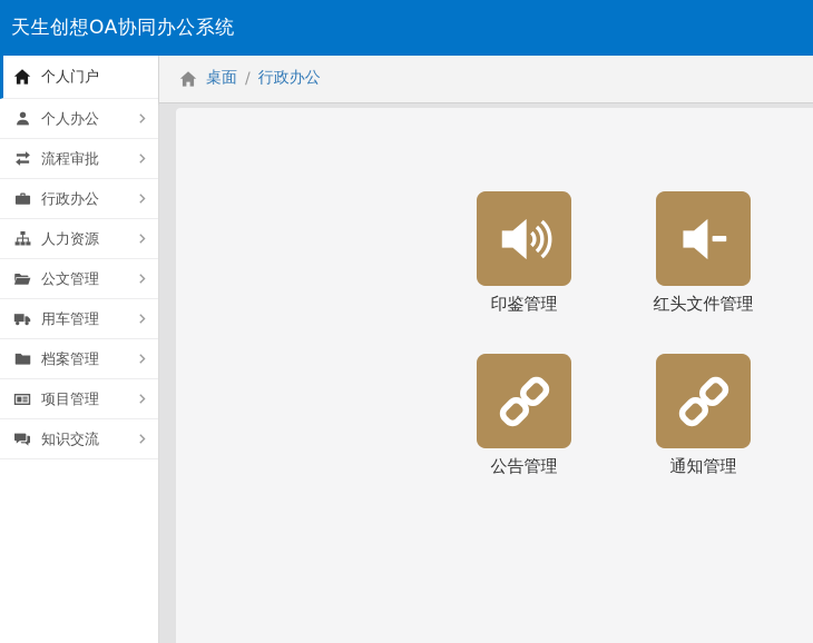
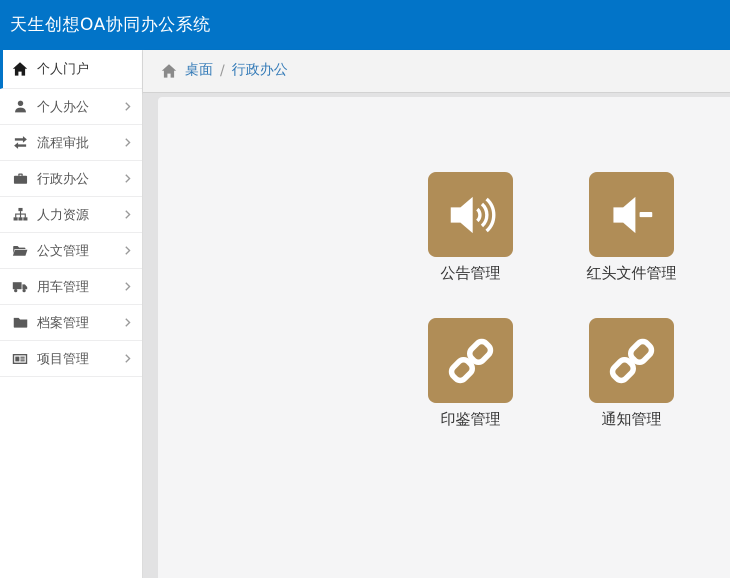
  天生创想OA协同办公系统
  个人门户
  个人办公
  流程审批
  行政办公
  人力资源
  公文管理
  用车管理
  档案管理
  项目管理
- 知识交流
  桌面
  /
  行政办公
- 印鉴管理
+ 公告管理
  红头文件管理
- 公告管理
+ 印鉴管理
  通知管理
